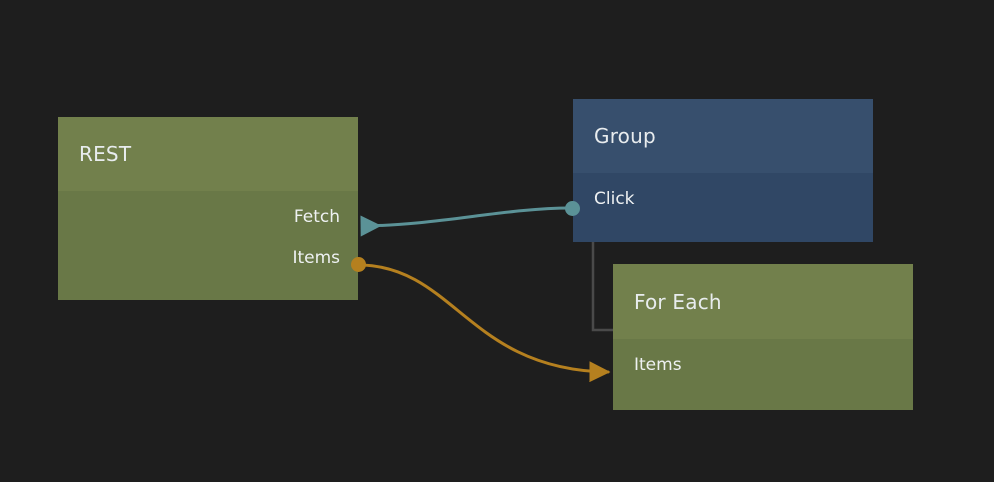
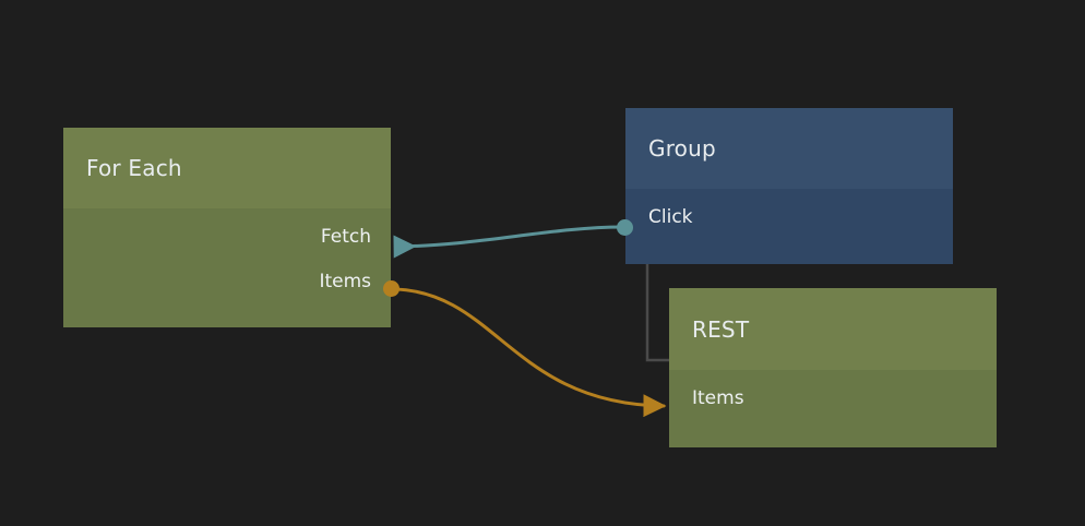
- REST
+ For Each
  Fetch
  Items
  Group
  Click
- For Each
+ REST
  Items
